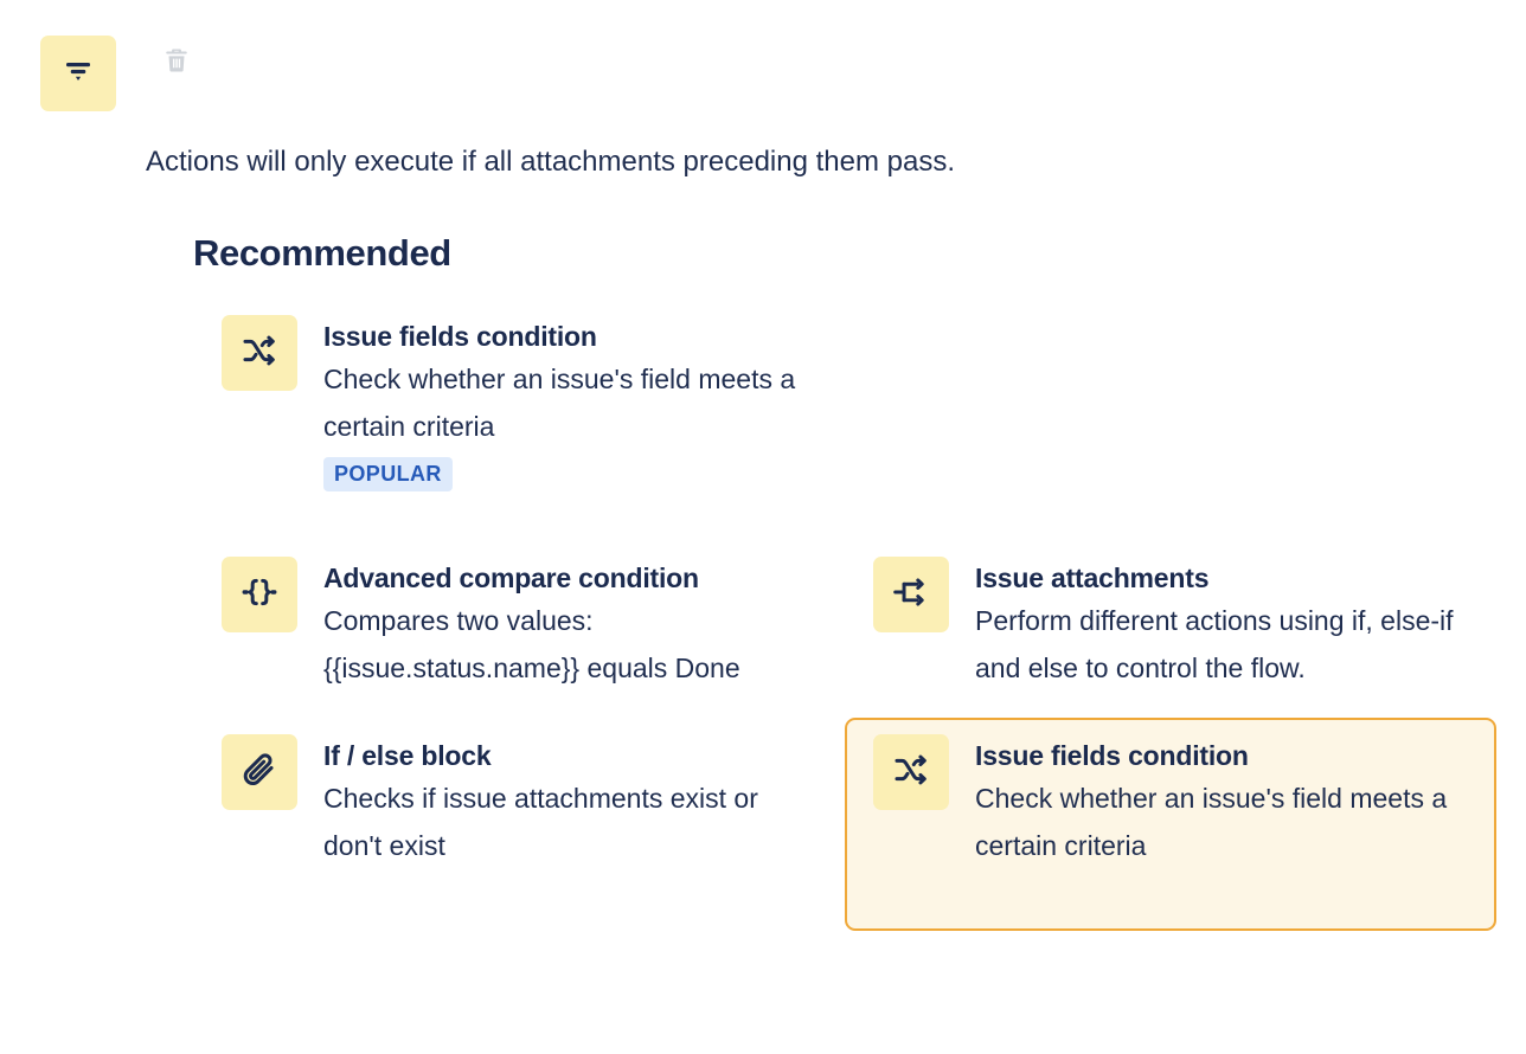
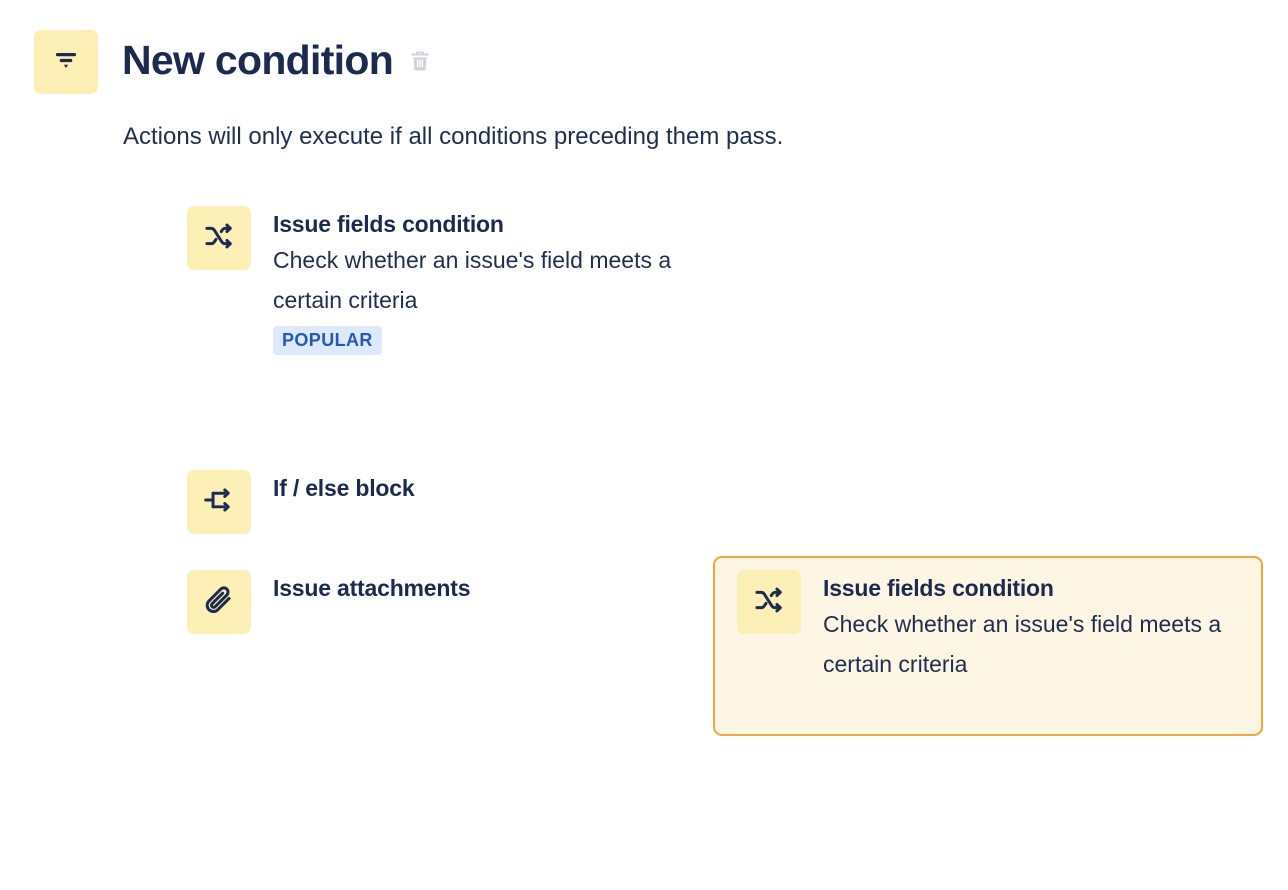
+ New condition
- Actions will only execute if all attachments preceding them pass.
+ Actions will only execute if all conditions preceding them pass.
- Recommended
  Issue fields condition
  Check whether an issue's field meets a certain criteria
  POPULAR
- Advanced compare condition
- Compares two values: {{issue.status.name}} equals Done
- Issue attachments
+ If / else block
- Perform different actions using if, else-if and else to control the flow.
- If / else block
+ Issue attachments
- Checks if issue attachments exist or don't exist
  Issue fields condition
  Check whether an issue's field meets a certain criteria
